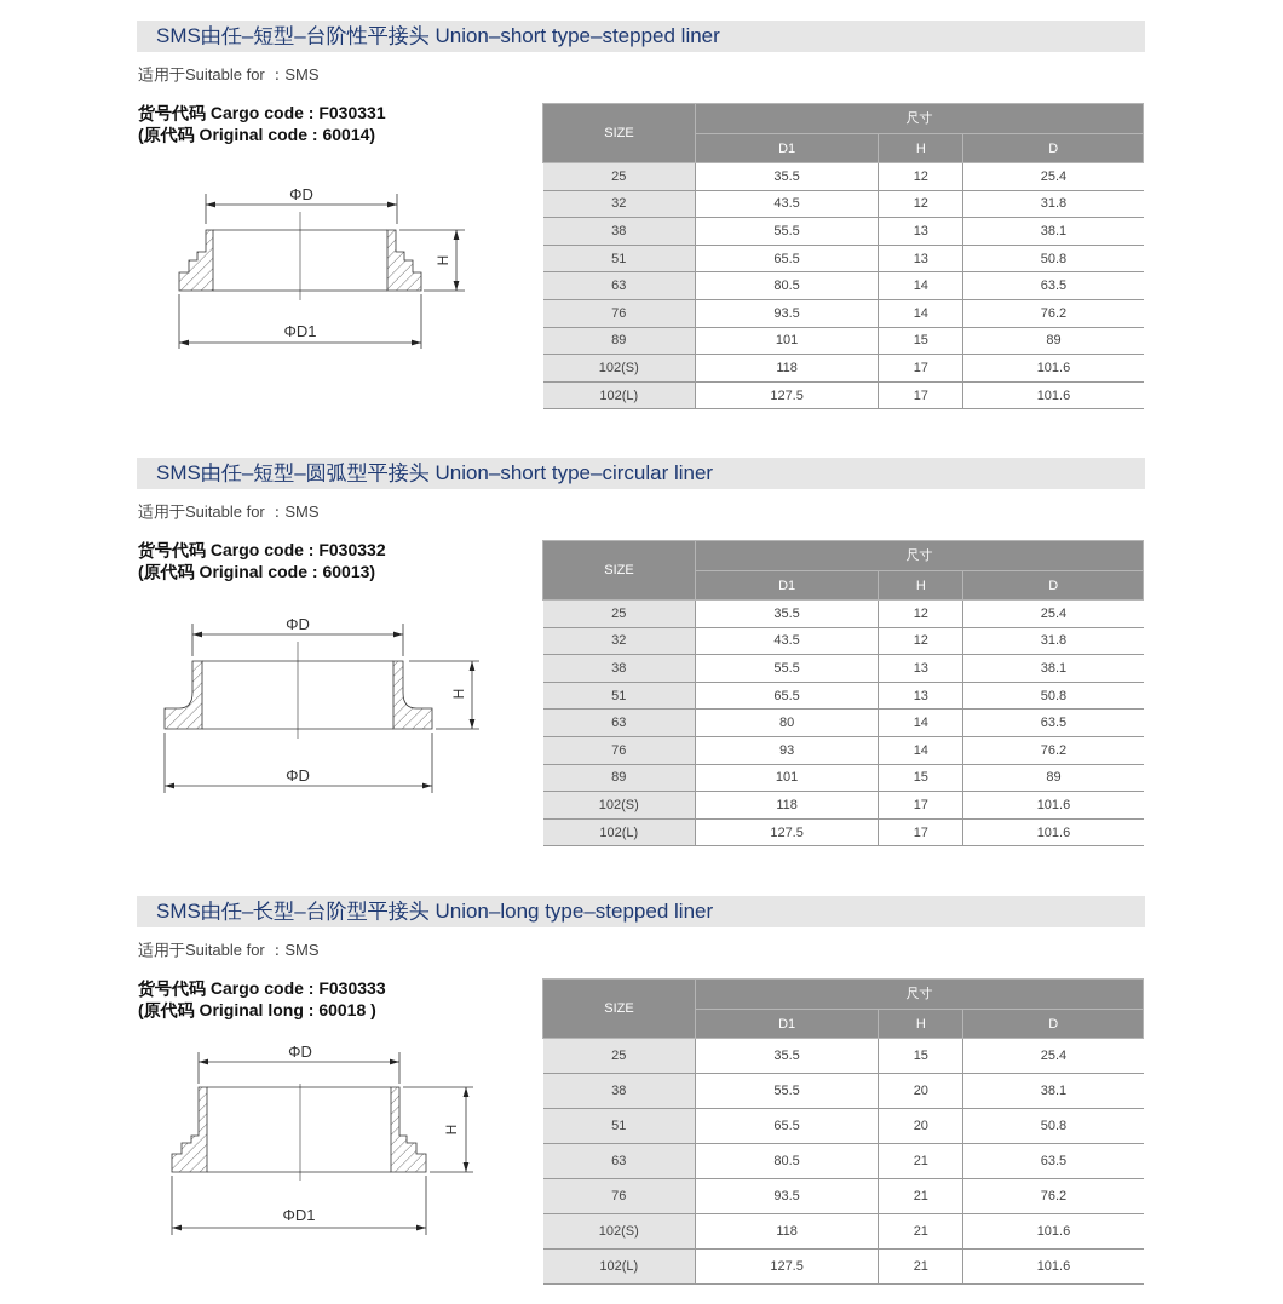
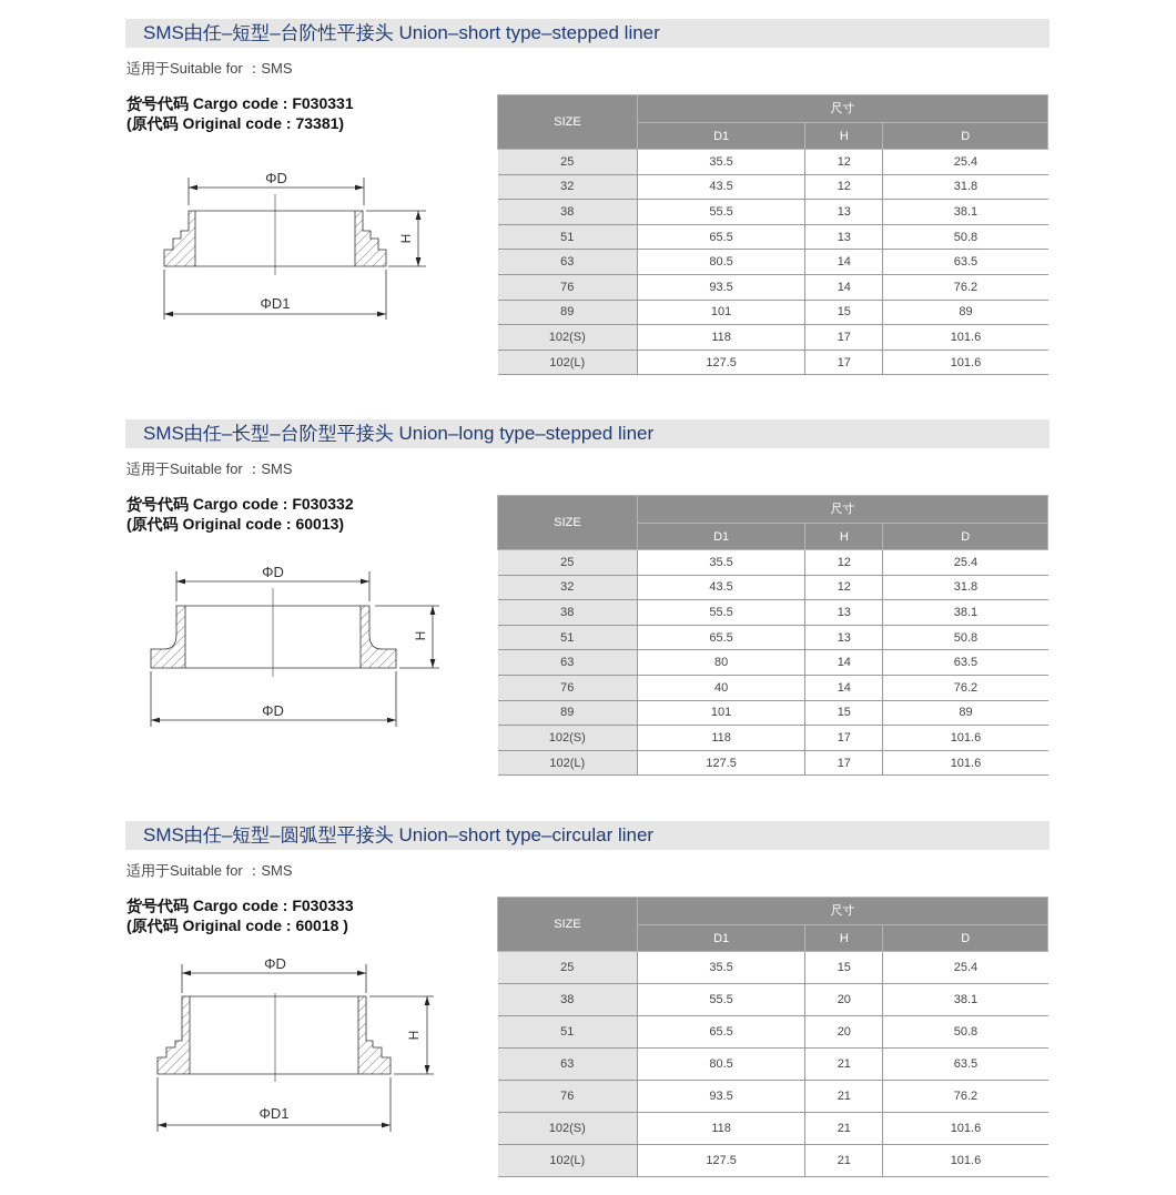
  SMS由任–短型–台阶性平接头 Union–short type–stepped liner
  适用于Suitable for ：SMS
  货号代码 Cargo code : F030331
- (原代码 Original code : 60014)
+ (原代码 Original code : 73381)
  ΦD
  ΦD1
  SIZE	尺寸
  D1	H	D
  25	35.5	12	25.4
  32	43.5	12	31.8
  38	55.5	13	38.1
  51	65.5	13	50.8
  63	80.5	14	63.5
  76	93.5	14	76.2
  89	101	15	89
  102(S)	118	17	101.6
  102(L)	127.5	17	101.6
- SMS由任–短型–圆弧型平接头 Union–short type–circular liner
+ SMS由任–长型–台阶型平接头 Union–long type–stepped liner
  适用于Suitable for ：SMS
  货号代码 Cargo code : F030332
  (原代码 Original code : 60013)
  ΦD
  ΦD
  SIZE	尺寸
  D1	H	D
  25	35.5	12	25.4
  32	43.5	12	31.8
  38	55.5	13	38.1
  51	65.5	13	50.8
  63	80	14	63.5
- 76	93	14	76.2
+ 76	40	14	76.2
  89	101	15	89
  102(S)	118	17	101.6
  102(L)	127.5	17	101.6
- SMS由任–长型–台阶型平接头 Union–long type–stepped liner
+ SMS由任–短型–圆弧型平接头 Union–short type–circular liner
  适用于Suitable for ：SMS
  货号代码 Cargo code : F030333
- (原代码 Original long : 60018 )
+ (原代码 Original code : 60018 )
  ΦD
  ΦD1
  SIZE	尺寸
  D1	H	D
  25	35.5	15	25.4
  38	55.5	20	38.1
  51	65.5	20	50.8
  63	80.5	21	63.5
  76	93.5	21	76.2
  102(S)	118	21	101.6
  102(L)	127.5	21	101.6
